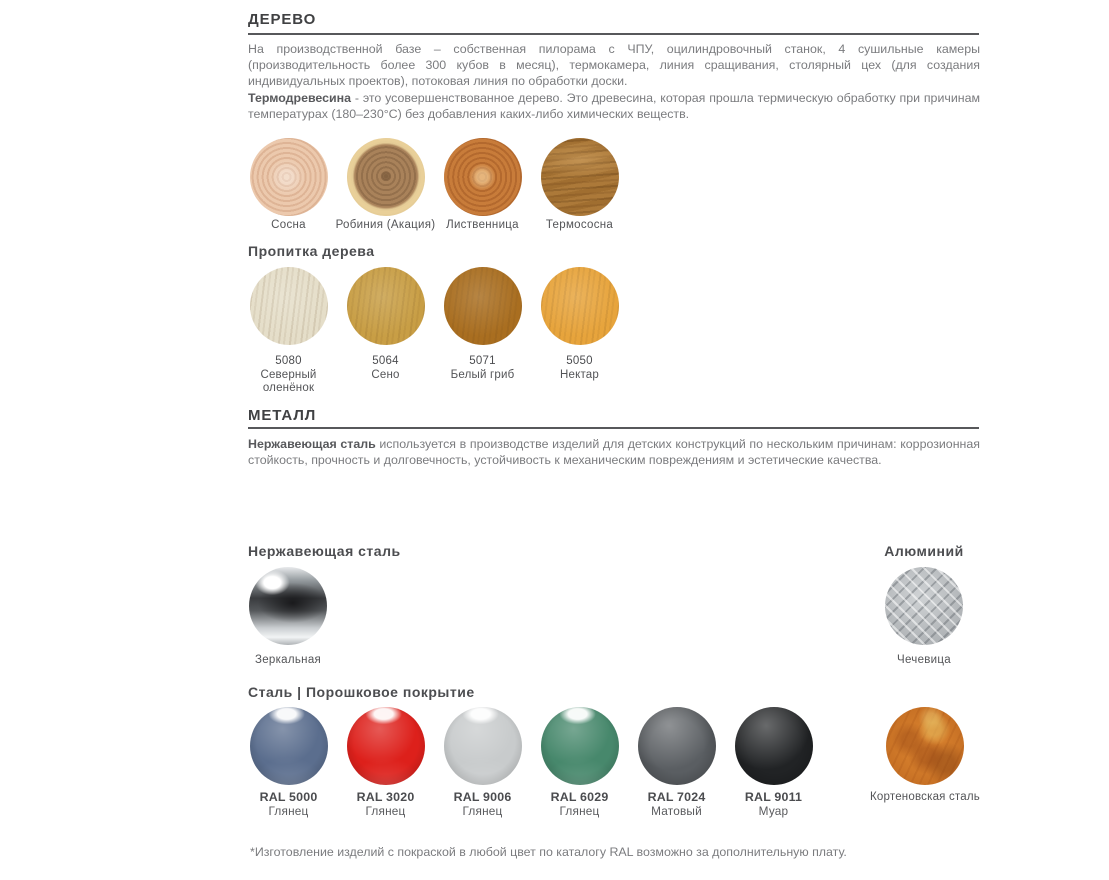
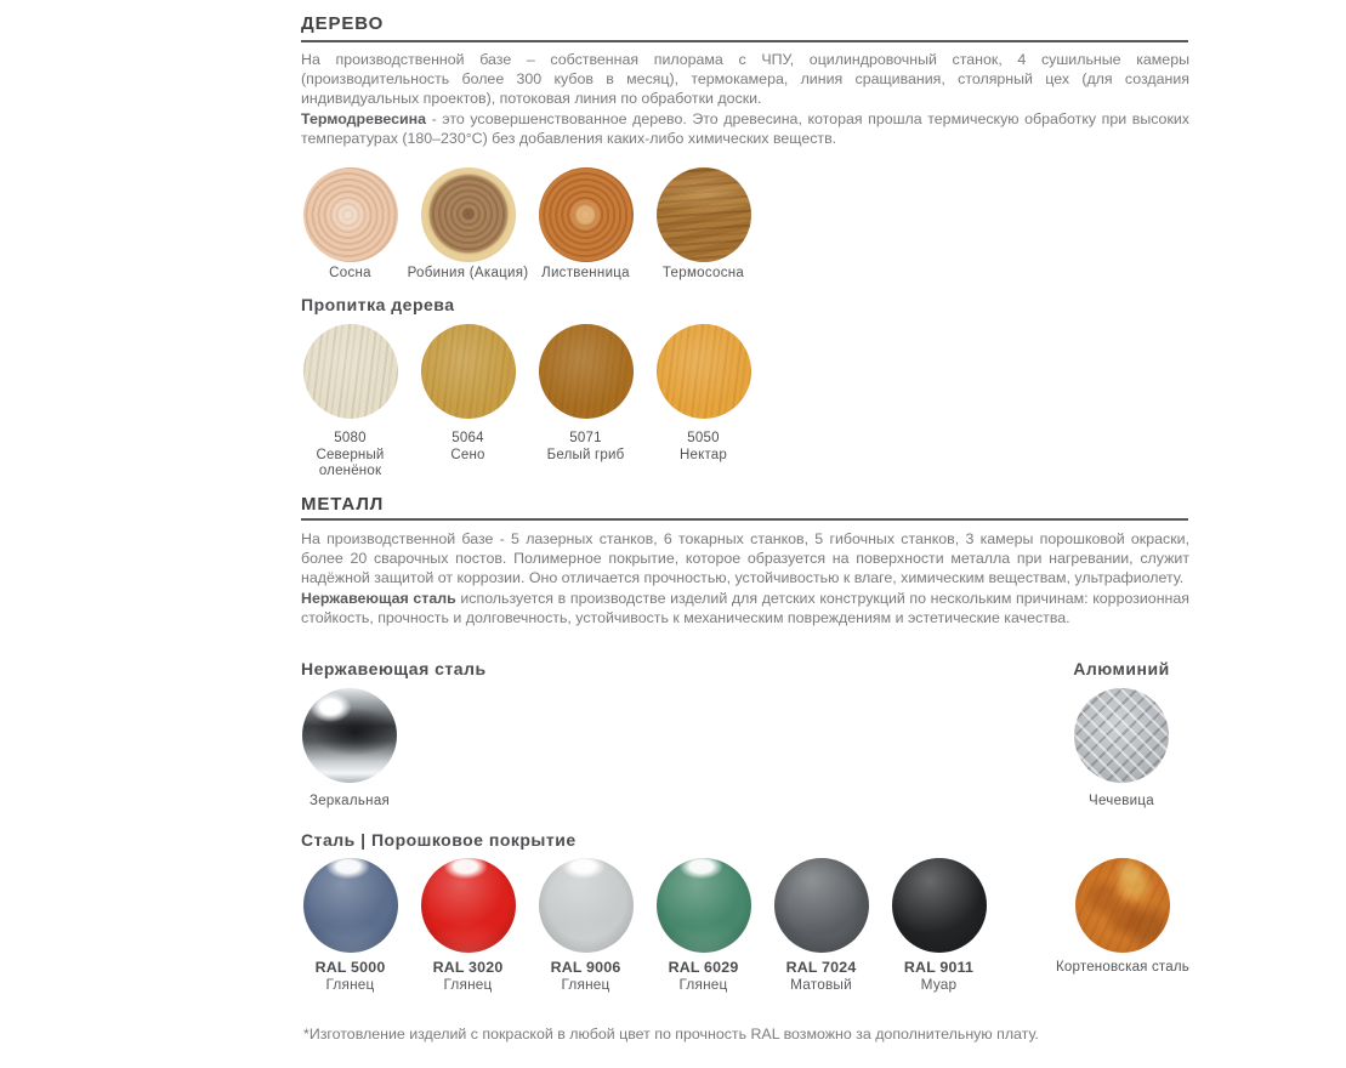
  ДЕРЕВО
  На производственной базе – собственная пилорама с ЧПУ, оцилиндровочный станок, 4 сушильные камеры (производительность более 300 кубов в месяц), термокамера, линия сращивания, столярный цех (для создания индивидуальных проектов), потоковая линия по обработки доски.
- Термодревесина - это усовершенствованное дерево. Это древесина, которая прошла термическую обработку при причинам температурах (180–230°С) без добавления каких-либо химических веществ.
+ Термодревесина - это усовершенствованное дерево. Это древесина, которая прошла термическую обработку при высоких температурах (180–230°С) без добавления каких-либо химических веществ.
  Сосна
  Робиния (Акация)
  Лиственница
  Термососна
  Пропитка дерева
  5080
  Северный оленёнок
  5064
  Сено
  5071
  Белый гриб
  5050
  Нектар
  МЕТАЛЛ
+ На производственной базе - 5 лазерных станков, 6 токарных станков, 5 гибочных станков, 3 камеры порошковой окраски, более 20 сварочных постов. Полимерное покрытие, которое образуется на поверхности металла при нагревании, служит надёжной защитой от коррозии. Оно отличается прочностью, устойчивостью к влаге, химическим веществам, ультрафиолету.
  Нержавеющая сталь используется в производстве изделий для детских конструкций по нескольким причинам: коррозионная стойкость, прочность и долговечность, устойчивость к механическим повреждениям и эстетические качества.
  Нержавеющая сталь
  Зеркальная
  Алюминий
  Чечевица
  Сталь | Порошковое покрытие
  RAL 5000
  Глянец
  RAL 3020
  Глянец
  RAL 9006
  Глянец
  RAL 6029
  Глянец
  RAL 7024
  Матовый
  RAL 9011
  Муар
  Кортеновская сталь
- *Изготовление изделий с покраской в любой цвет по каталогу RAL возможно за дополнительную плату.
+ *Изготовление изделий с покраской в любой цвет по прочность RAL возможно за дополнительную плату.
